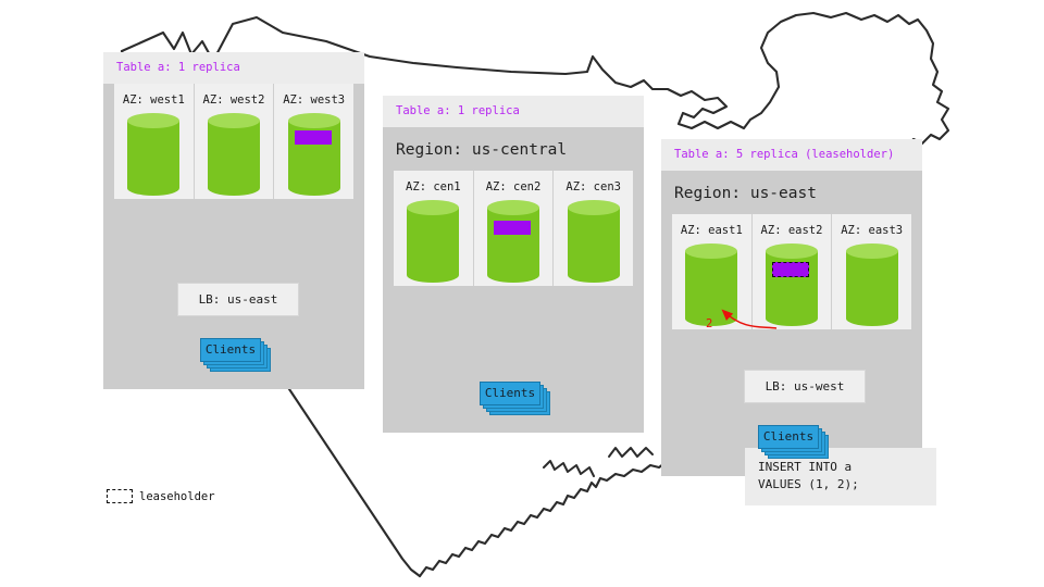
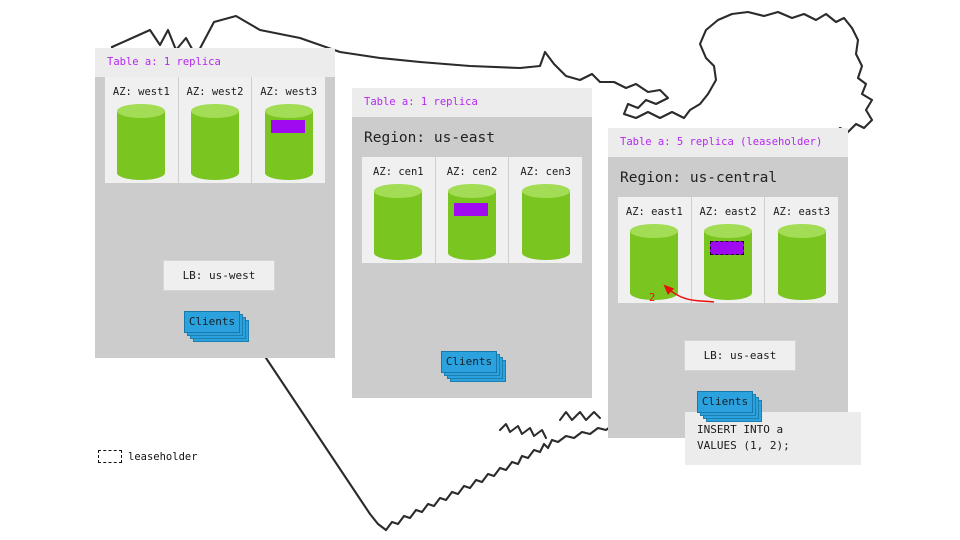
  Table a: 1 replica
  AZ: west1
  AZ: west2
  AZ: west3
- LB: us-east
+ LB: us-west
  Clients
  Table a: 1 replica
- Region: us-central
+ Region: us-east
  AZ: cen1
  AZ: cen2
  AZ: cen3
  Clients
  Table a: 5 replica (leaseholder)
- Region: us-east
+ Region: us-central
  AZ: east1
  AZ: east2
  AZ: east3
- LB: us-west
+ LB: us-east
  Clients
  INSERT INTO a
  VALUES (1, 2);
  2
  leaseholder
